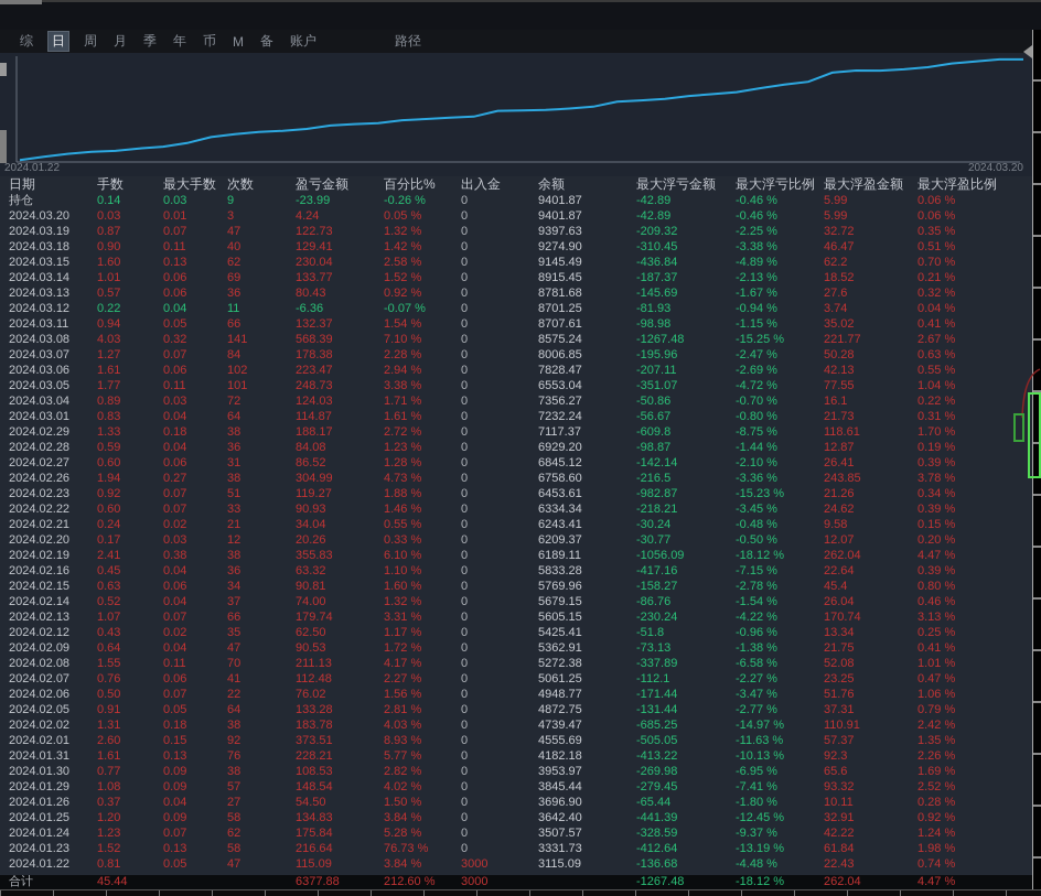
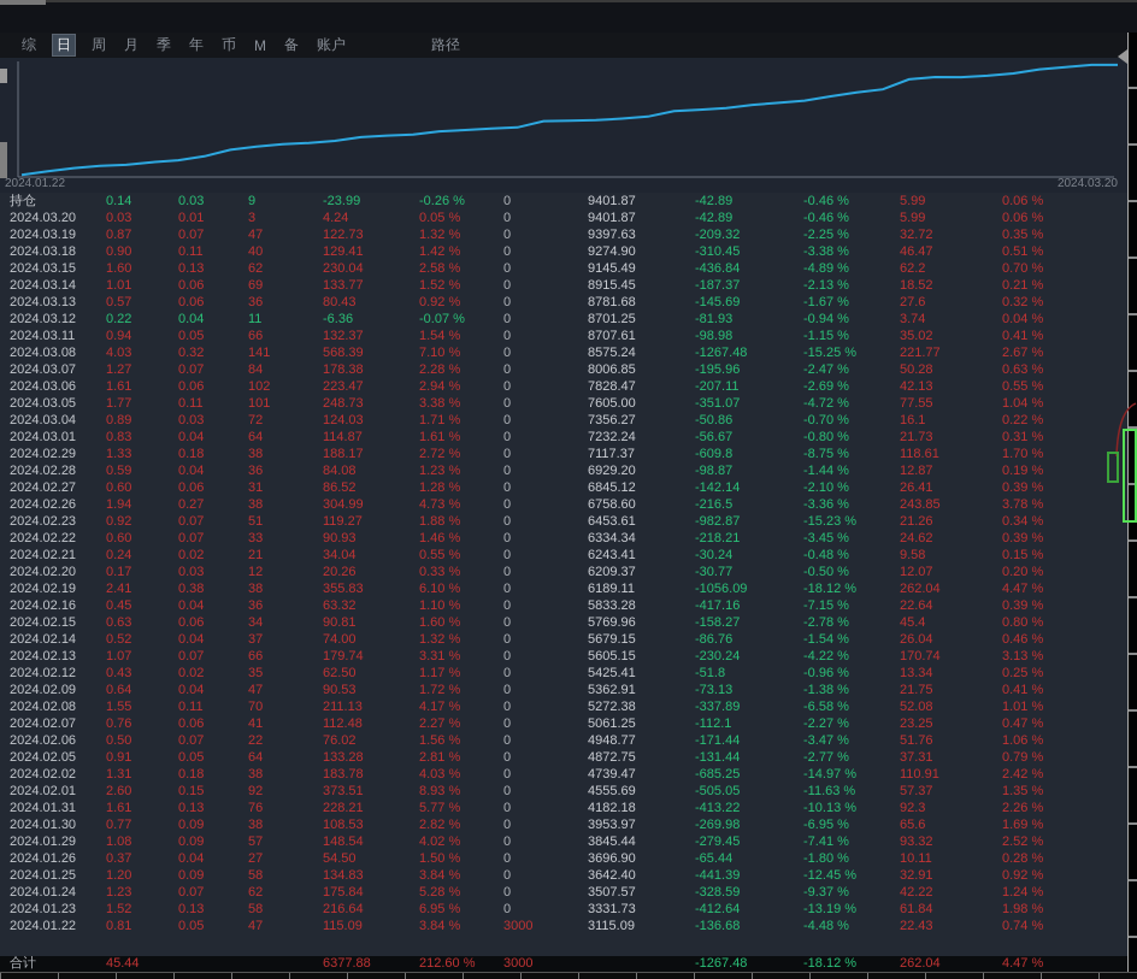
  综
  日
  周
  月
  季
  年
  币
  M
  备
  账户
  路径
  2024.01.22
  2024.03.20
- 日期
- 手数
- 最大手数
- 次数
- 盈亏金额
- 百分比%
- 出入金
- 余额
- 最大浮亏金额
- 最大浮亏比例
- 最大浮盈金额
- 最大浮盈比例
  持仓
  0.14
  0.03
  9
  -23.99
  -0.26 %
  0
  9401.87
  -42.89
  -0.46 %
  5.99
  0.06 %
  2024.03.20
  0.03
  0.01
  3
  4.24
  0.05 %
  0
  9401.87
  -42.89
  -0.46 %
  5.99
  0.06 %
  2024.03.19
  0.87
  0.07
  47
  122.73
  1.32 %
  0
  9397.63
  -209.32
  -2.25 %
  32.72
  0.35 %
  2024.03.18
  0.90
  0.11
  40
  129.41
  1.42 %
  0
  9274.90
  -310.45
  -3.38 %
  46.47
  0.51 %
  2024.03.15
  1.60
  0.13
  62
  230.04
  2.58 %
  0
  9145.49
  -436.84
  -4.89 %
  62.2
  0.70 %
  2024.03.14
  1.01
  0.06
  69
  133.77
  1.52 %
  0
  8915.45
  -187.37
  -2.13 %
  18.52
  0.21 %
  2024.03.13
  0.57
  0.06
  36
  80.43
  0.92 %
  0
  8781.68
  -145.69
  -1.67 %
  27.6
  0.32 %
  2024.03.12
  0.22
  0.04
  11
  -6.36
  -0.07 %
  0
  8701.25
  -81.93
  -0.94 %
  3.74
  0.04 %
  2024.03.11
  0.94
  0.05
  66
  132.37
  1.54 %
  0
  8707.61
  -98.98
  -1.15 %
  35.02
  0.41 %
  2024.03.08
  4.03
  0.32
  141
  568.39
  7.10 %
  0
  8575.24
  -1267.48
  -15.25 %
  221.77
  2.67 %
  2024.03.07
  1.27
  0.07
  84
  178.38
  2.28 %
  0
  8006.85
  -195.96
  -2.47 %
  50.28
  0.63 %
  2024.03.06
  1.61
  0.06
  102
  223.47
  2.94 %
  0
  7828.47
  -207.11
  -2.69 %
  42.13
  0.55 %
  2024.03.05
  1.77
  0.11
  101
  248.73
  3.38 %
  0
- 6553.04
+ 7605.00
  -351.07
  -4.72 %
  77.55
  1.04 %
  2024.03.04
  0.89
  0.03
  72
  124.03
  1.71 %
  0
  7356.27
  -50.86
  -0.70 %
  16.1
  0.22 %
  2024.03.01
  0.83
  0.04
  64
  114.87
  1.61 %
  0
  7232.24
  -56.67
  -0.80 %
  21.73
  0.31 %
  2024.02.29
  1.33
  0.18
  38
  188.17
  2.72 %
  0
  7117.37
  -609.8
  -8.75 %
  118.61
  1.70 %
  2024.02.28
  0.59
  0.04
  36
  84.08
  1.23 %
  0
  6929.20
  -98.87
  -1.44 %
  12.87
  0.19 %
  2024.02.27
  0.60
  0.06
  31
  86.52
  1.28 %
  0
  6845.12
  -142.14
  -2.10 %
  26.41
  0.39 %
  2024.02.26
  1.94
  0.27
  38
  304.99
  4.73 %
  0
  6758.60
  -216.5
  -3.36 %
  243.85
  3.78 %
  2024.02.23
  0.92
  0.07
  51
  119.27
  1.88 %
  0
  6453.61
  -982.87
  -15.23 %
  21.26
  0.34 %
  2024.02.22
  0.60
  0.07
  33
  90.93
  1.46 %
  0
  6334.34
  -218.21
  -3.45 %
  24.62
  0.39 %
  2024.02.21
  0.24
  0.02
  21
  34.04
  0.55 %
  0
  6243.41
  -30.24
  -0.48 %
  9.58
  0.15 %
  2024.02.20
  0.17
  0.03
  12
  20.26
  0.33 %
  0
  6209.37
  -30.77
  -0.50 %
  12.07
  0.20 %
  2024.02.19
  2.41
  0.38
  38
  355.83
  6.10 %
  0
  6189.11
  -1056.09
  -18.12 %
  262.04
  4.47 %
  2024.02.16
  0.45
  0.04
  36
  63.32
  1.10 %
  0
  5833.28
  -417.16
  -7.15 %
  22.64
  0.39 %
  2024.02.15
  0.63
  0.06
  34
  90.81
  1.60 %
  0
  5769.96
  -158.27
  -2.78 %
  45.4
  0.80 %
  2024.02.14
  0.52
  0.04
  37
  74.00
  1.32 %
  0
  5679.15
  -86.76
  -1.54 %
  26.04
  0.46 %
  2024.02.13
  1.07
  0.07
  66
  179.74
  3.31 %
  0
  5605.15
  -230.24
  -4.22 %
  170.74
  3.13 %
  2024.02.12
  0.43
  0.02
  35
  62.50
  1.17 %
  0
  5425.41
  -51.8
  -0.96 %
  13.34
  0.25 %
  2024.02.09
  0.64
  0.04
  47
  90.53
  1.72 %
  0
  5362.91
  -73.13
  -1.38 %
  21.75
  0.41 %
  2024.02.08
  1.55
  0.11
  70
  211.13
  4.17 %
  0
  5272.38
  -337.89
  -6.58 %
  52.08
  1.01 %
  2024.02.07
  0.76
  0.06
  41
  112.48
  2.27 %
  0
  5061.25
  -112.1
  -2.27 %
  23.25
  0.47 %
  2024.02.06
  0.50
  0.07
  22
  76.02
  1.56 %
  0
  4948.77
  -171.44
  -3.47 %
  51.76
  1.06 %
  2024.02.05
  0.91
  0.05
  64
  133.28
  2.81 %
  0
  4872.75
  -131.44
  -2.77 %
  37.31
  0.79 %
  2024.02.02
  1.31
  0.18
  38
  183.78
  4.03 %
  0
  4739.47
  -685.25
  -14.97 %
  110.91
  2.42 %
  2024.02.01
  2.60
  0.15
  92
  373.51
  8.93 %
  0
  4555.69
  -505.05
  -11.63 %
  57.37
  1.35 %
  2024.01.31
  1.61
  0.13
  76
  228.21
  5.77 %
  0
  4182.18
  -413.22
  -10.13 %
  92.3
  2.26 %
  2024.01.30
  0.77
  0.09
  38
  108.53
  2.82 %
  0
  3953.97
  -269.98
  -6.95 %
  65.6
  1.69 %
  2024.01.29
  1.08
  0.09
  57
  148.54
  4.02 %
  0
  3845.44
  -279.45
  -7.41 %
  93.32
  2.52 %
  2024.01.26
  0.37
  0.04
  27
  54.50
  1.50 %
  0
  3696.90
  -65.44
  -1.80 %
  10.11
  0.28 %
  2024.01.25
  1.20
  0.09
  58
  134.83
  3.84 %
  0
  3642.40
  -441.39
  -12.45 %
  32.91
  0.92 %
  2024.01.24
  1.23
  0.07
  62
  175.84
  5.28 %
  0
  3507.57
  -328.59
  -9.37 %
  42.22
  1.24 %
  2024.01.23
  1.52
  0.13
  58
  216.64
- 76.73 %
+ 6.95 %
  0
  3331.73
  -412.64
  -13.19 %
  61.84
  1.98 %
  2024.01.22
  0.81
  0.05
  47
  115.09
  3.84 %
  3000
  3115.09
  -136.68
  -4.48 %
  22.43
  0.74 %
  合计
  45.44
  6377.88
  212.60 %
  3000
  -1267.48
  -18.12 %
  262.04
  4.47 %
